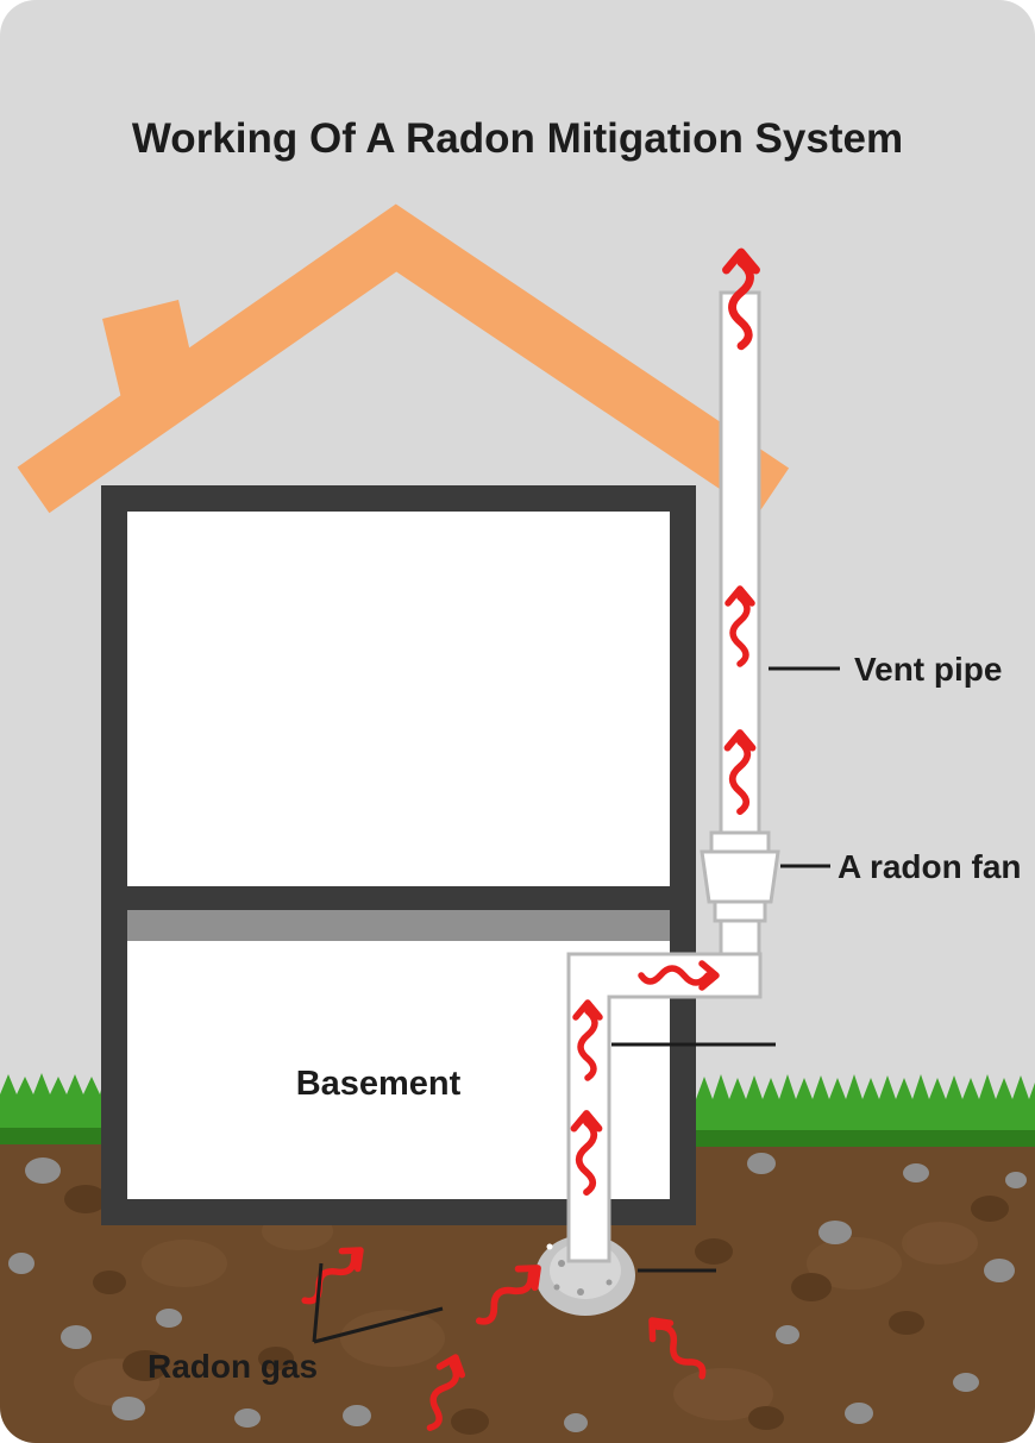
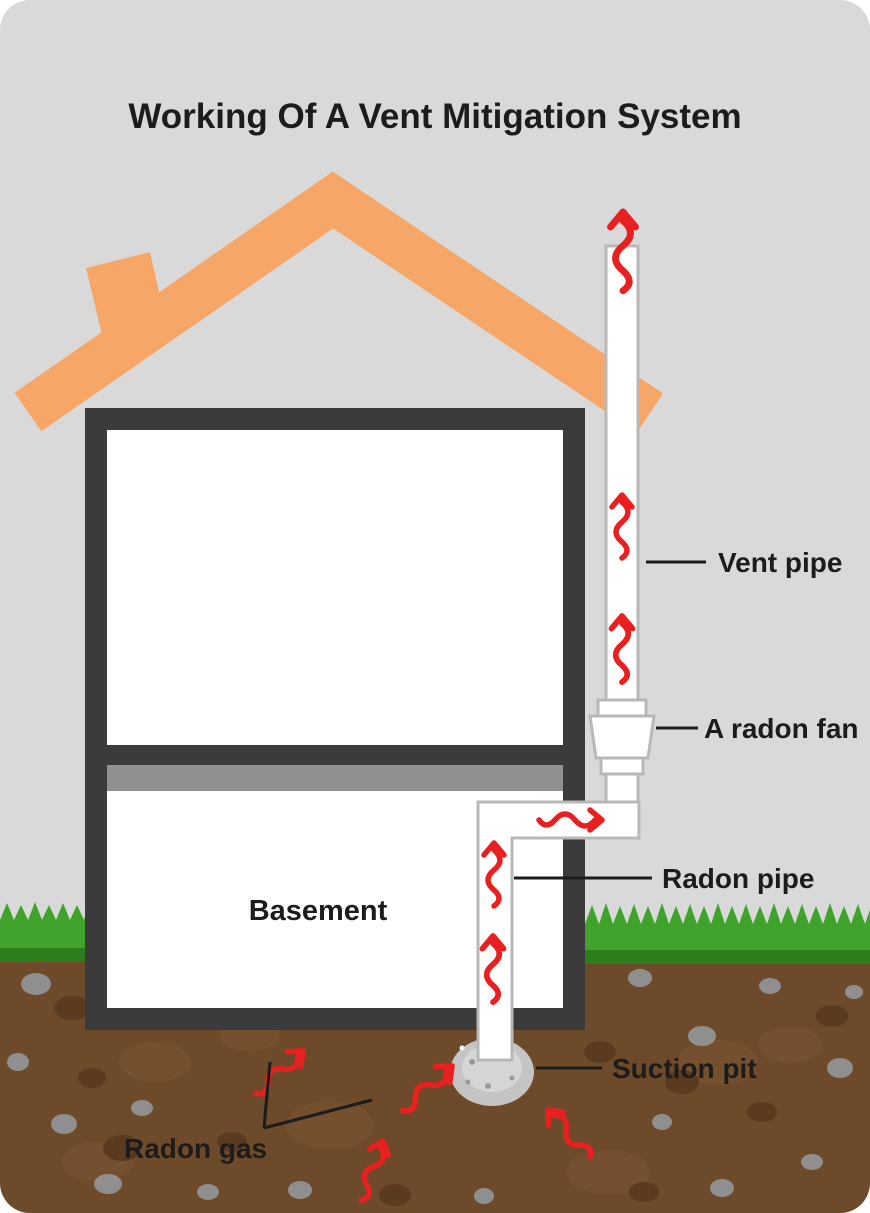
  Basement
  Vent pipe
  A radon fan
+ Radon pipe
+ Suction pit
  Radon gas
- Working Of A Radon Mitigation System
+ Working Of A Vent Mitigation System
